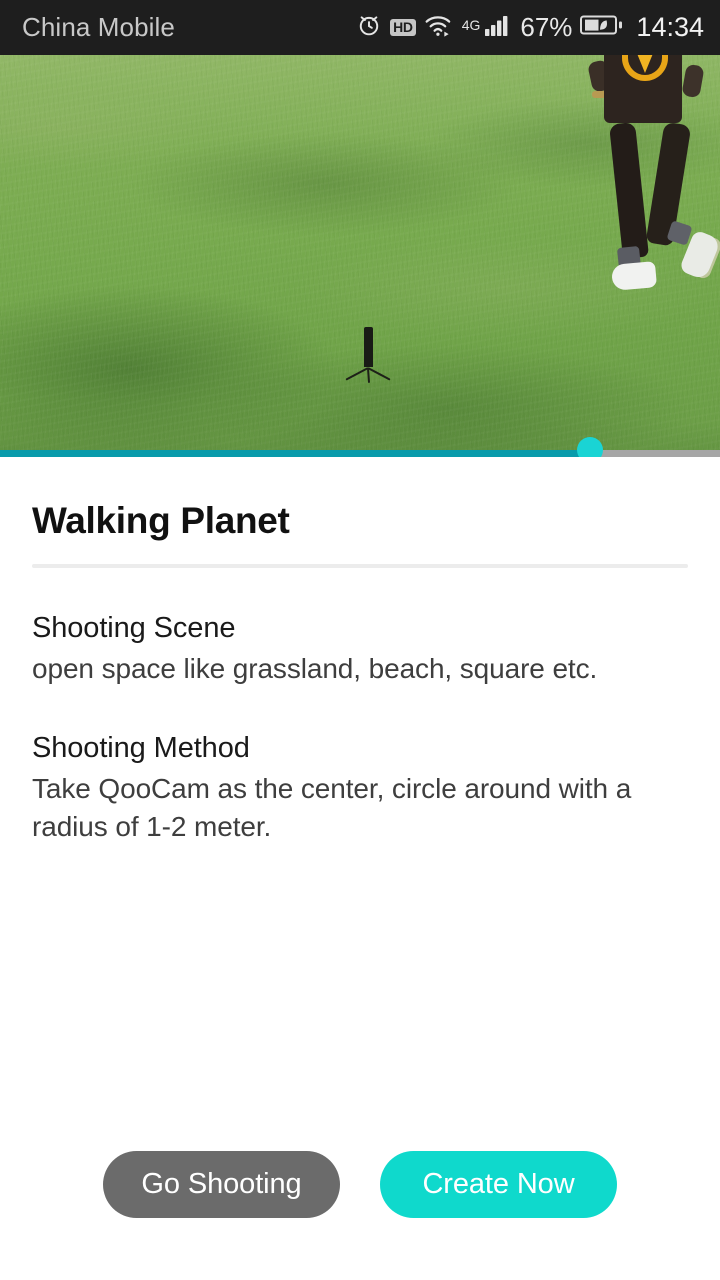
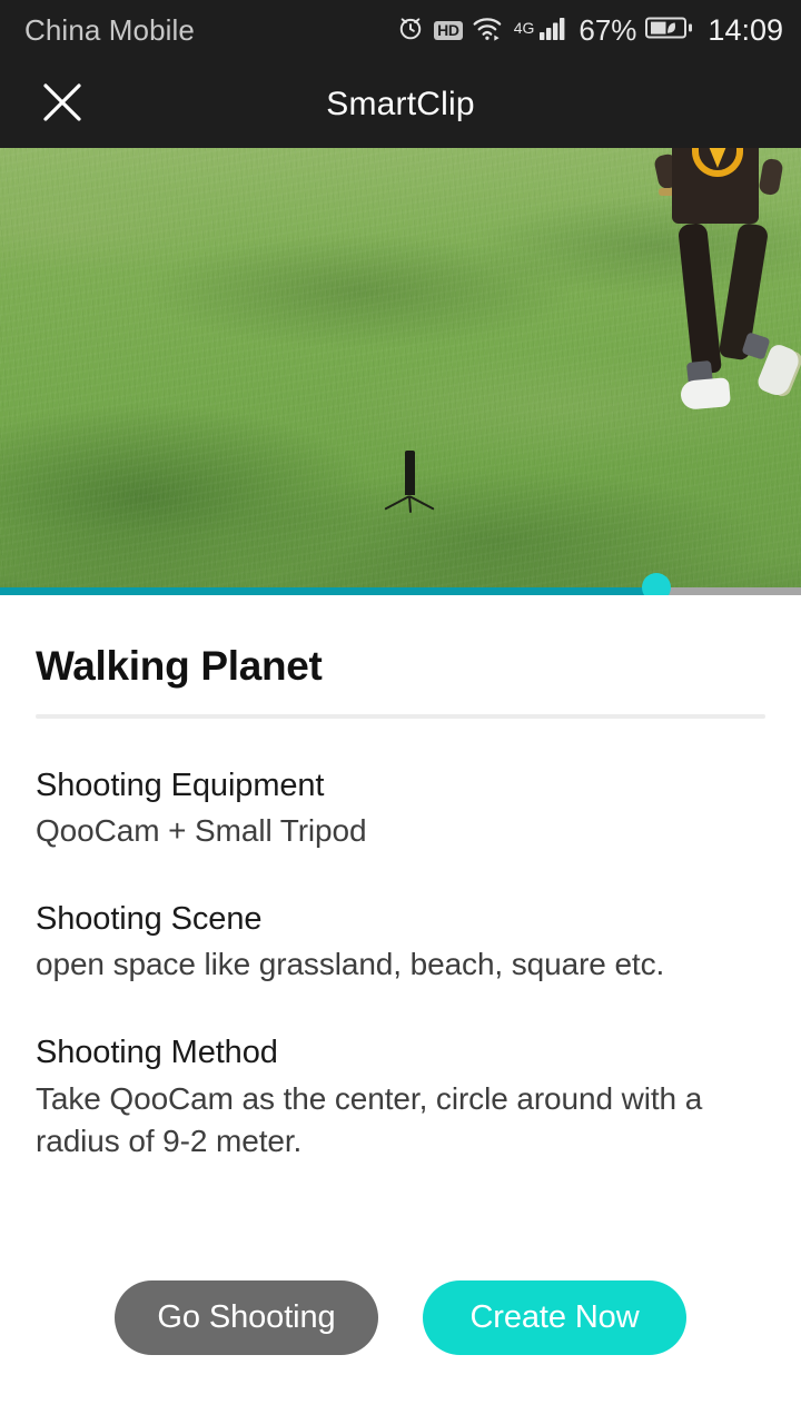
  China Mobile
  HD
  4G
  67%
- 14:34
+ 14:09
+ SmartClip
  Walking Planet
+ Shooting Equipment
+ QooCam + Small Tripod
  Shooting Scene
  open space like grassland, beach, square etc.
  Shooting Method
- Take QooCam as the center, circle around with a radius of 1-2 meter.
+ Take QooCam as the center, circle around with a radius of 9-2 meter.
  Go Shooting
  Create Now
